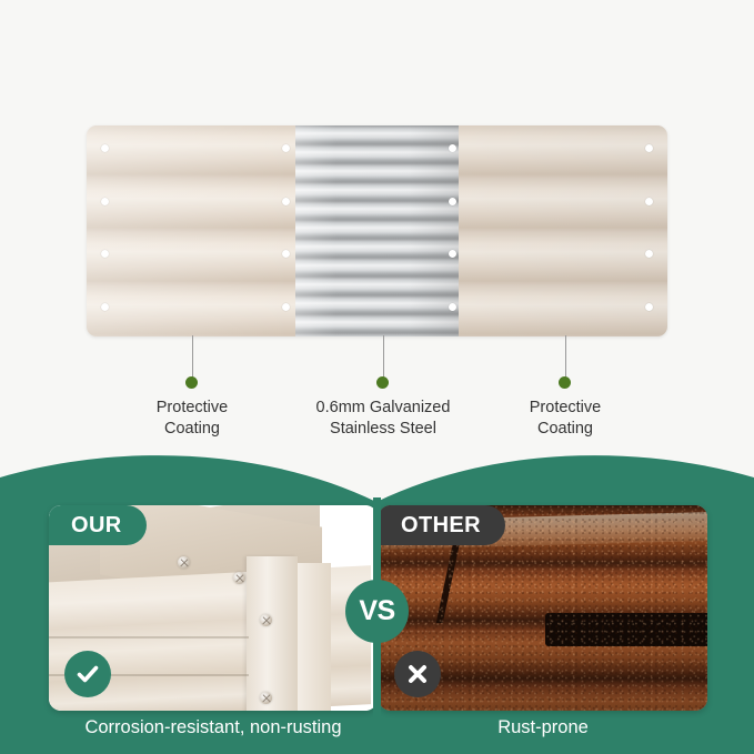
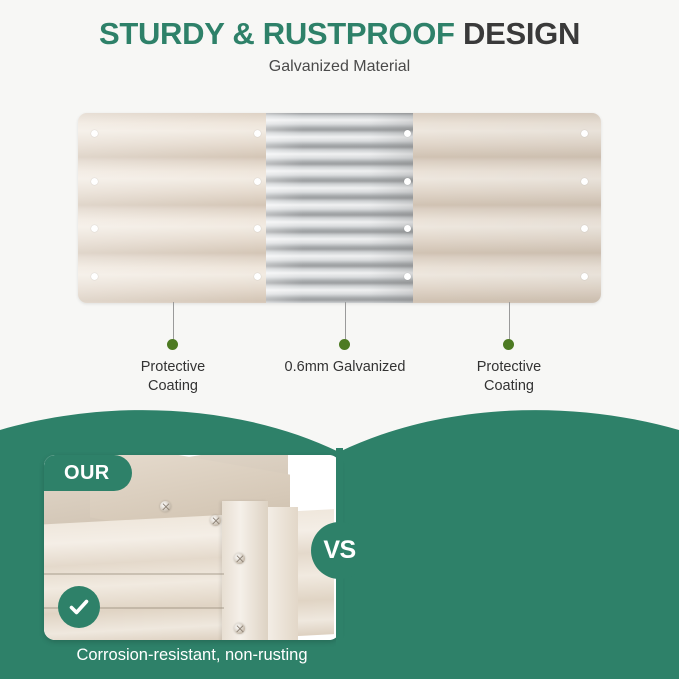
+ STURDY & RUSTPROOF DESIGN
+ Galvanized Material
  Protective
  Coating
  0.6mm Galvanized
- Stainless Steel
  Protective
  Coating
  OUR
- OTHER
  VS
  Corrosion-resistant, non-rusting
- Rust-prone
